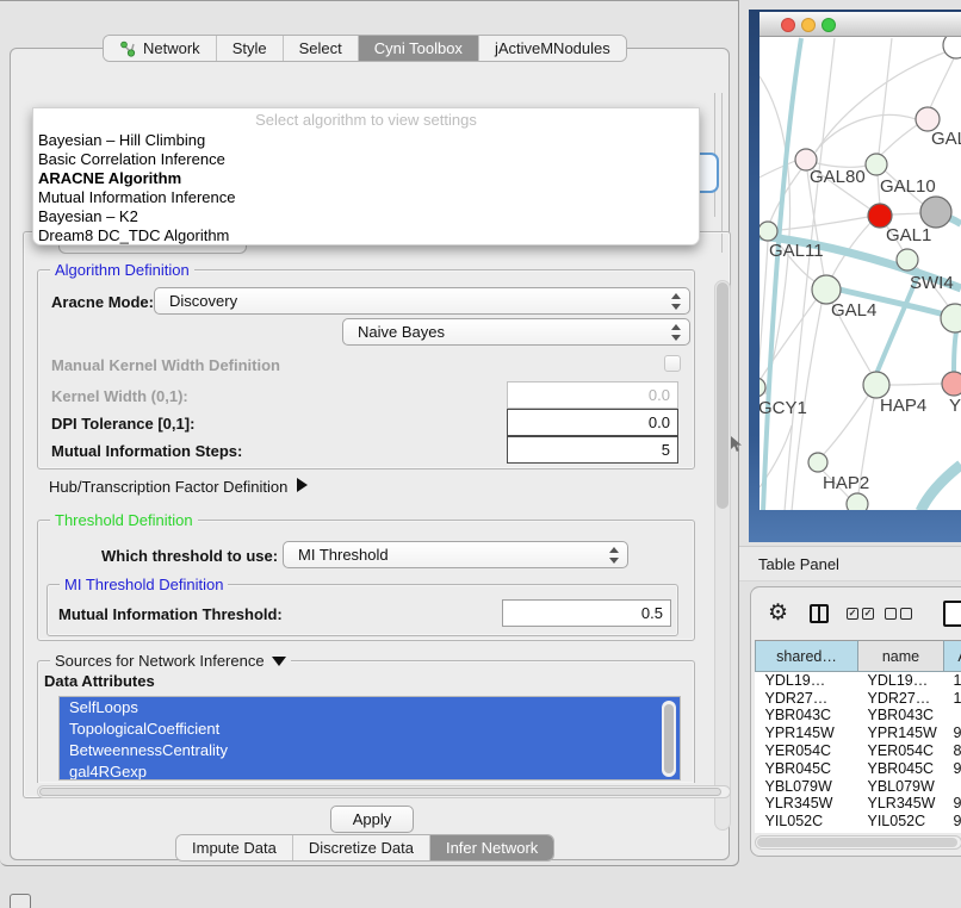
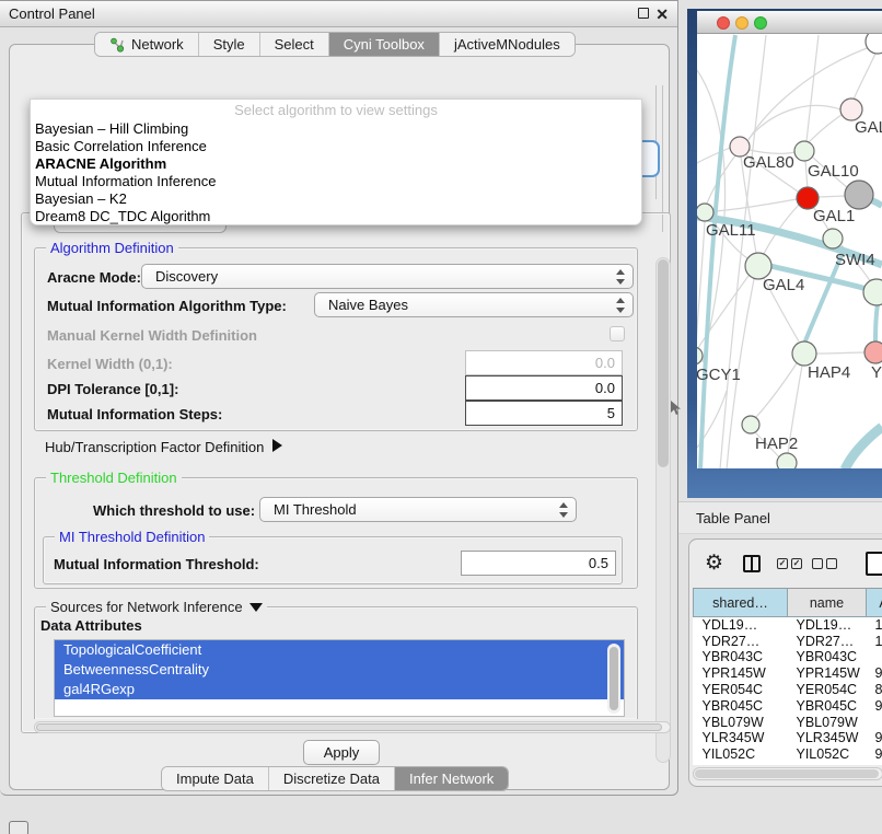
+ Control Panel
+ ✕
  Select algorithm to view settings
  Bayesian – Hill Climbing
  Basic Correlation Inference
  ARACNE Algorithm
  Mutual Information Inference
  Bayesian – K2
  Dream8 DC_TDC Algorithm
  Algorithm Definition
  Aracne Mode:
  Discovery
+ Mutual Information Algorithm Type:
  Naive Bayes
  Manual Kernel Width Definition
  Kernel Width (0,1):
  0.0
  DPI Tolerance [0,1]:
  0.0
  Mutual Information Steps:
  5
  Hub/Transcription Factor Definition
  Threshold Definition
  Which threshold to use:
  MI Threshold
  MI Threshold Definition
  Mutual Information Threshold:
  0.5
  Sources for Network Inference
  Data Attributes
- SelfLoops
  TopologicalCoefficient
  BetweennessCentrality
  gal4RGexp
  Apply
  Network
  Style
  Select
  Cyni Toolbox
  jActiveMNodules
  Impute Data
  Discretize Data
  Infer Network
  GAL80
  GAL10
  GAL1
  GAL11
  SWI4
  GAL4
  GCY1
  HAP4
  Y
  HAP2
  Table Panel
  ⚙
  ✓
  ✓
  shared…	name
  YDL19…	YDL19…	1
  YDR27…	YDR27…	1
  YBR043C	YBR043C
  YPR145W	YPR145W	9
  YER054C	YER054C	8
  YBR045C	YBR045C	9
  YBL079W	YBL079W
  YLR345W	YLR345W	9
  YIL052C	YIL052C	9
